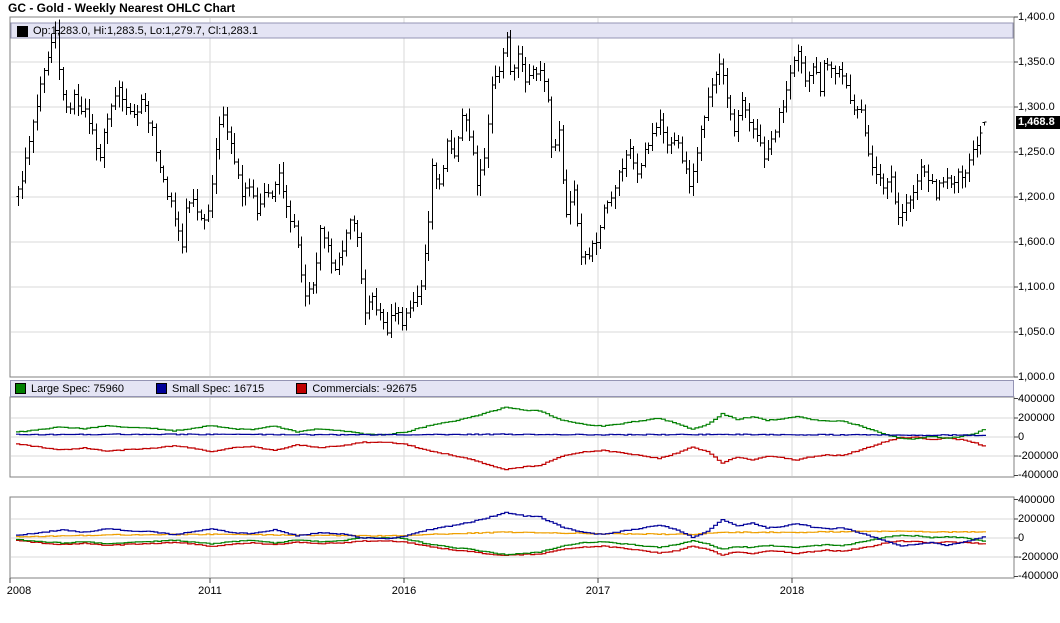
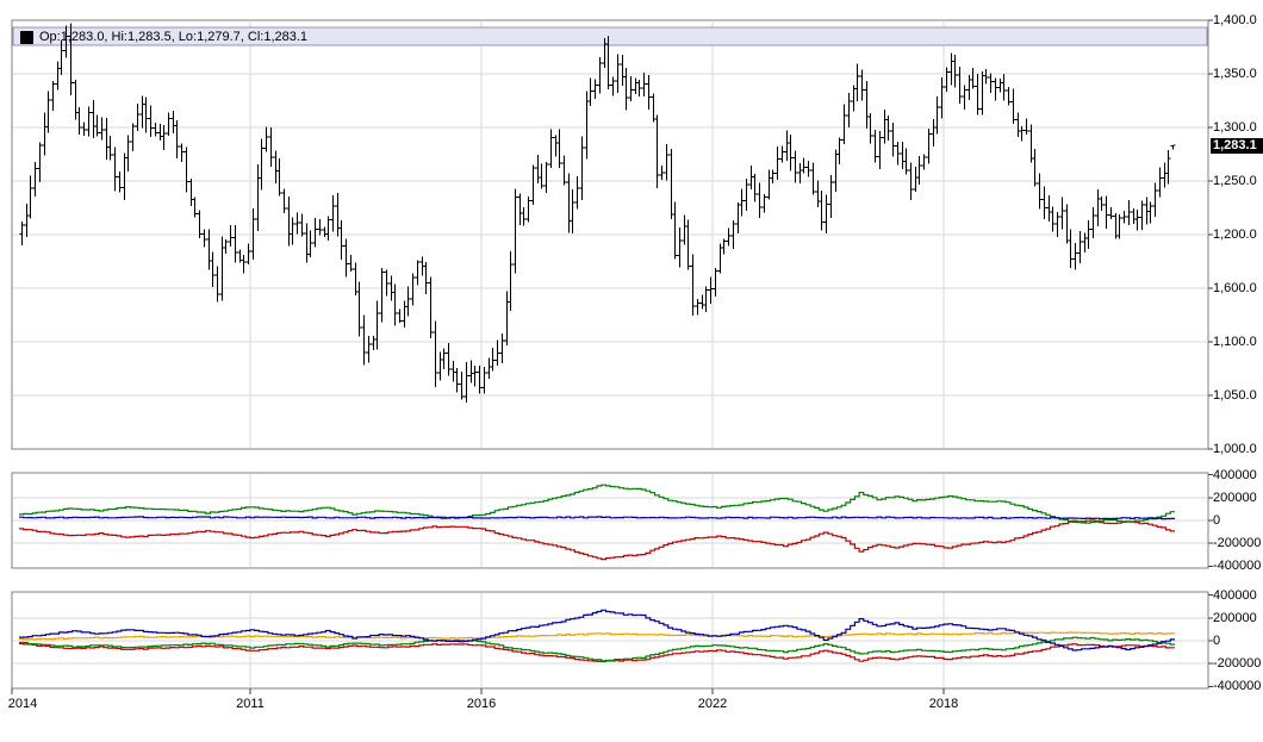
- GC - Gold - Weekly Nearest OHLC Chart
  Op:1,283.0, Hi:1,283.5, Lo:1,279.7, Cl:1,283.1
- Large Spec: 75960
- Small Spec: 16715
- Commercials: -92675
  1,400.0
  1,350.0
  1,300.0
  1,250.0
  1,200.0
  1,600.0
  1,100.0
  1,050.0
  1,000.0
  400000
  200000
  0
  -200000
  -400000
  400000
  200000
  0
  -200000
  -400000
- 2008
+ 2014
  2011
  2016
- 2017
+ 2022
  2018
- 1,468.8
+ 1,283.1
